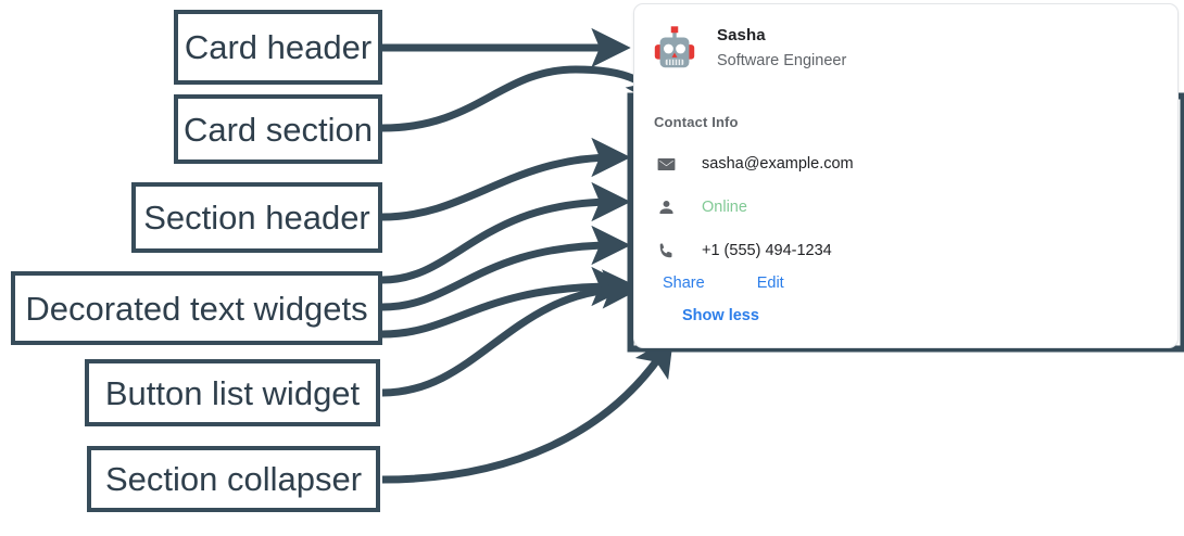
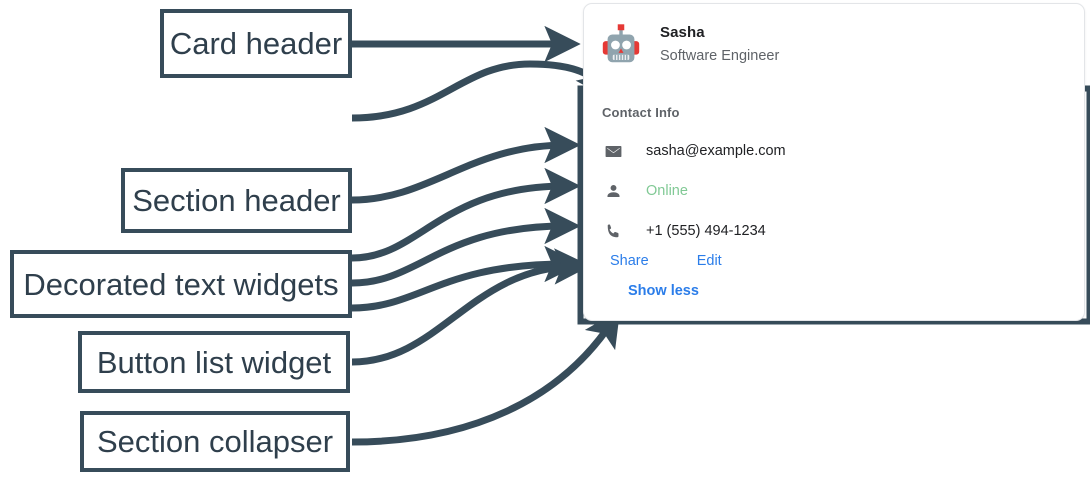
  Sasha
  Software Engineer
  Contact Info
  sasha@example.com
  Online
  +1 (555) 494-1234
  Share
  Edit
  Show less
  Card header
- Card section
  Section header
  Decorated text widgets
  Button list widget
  Section collapser
